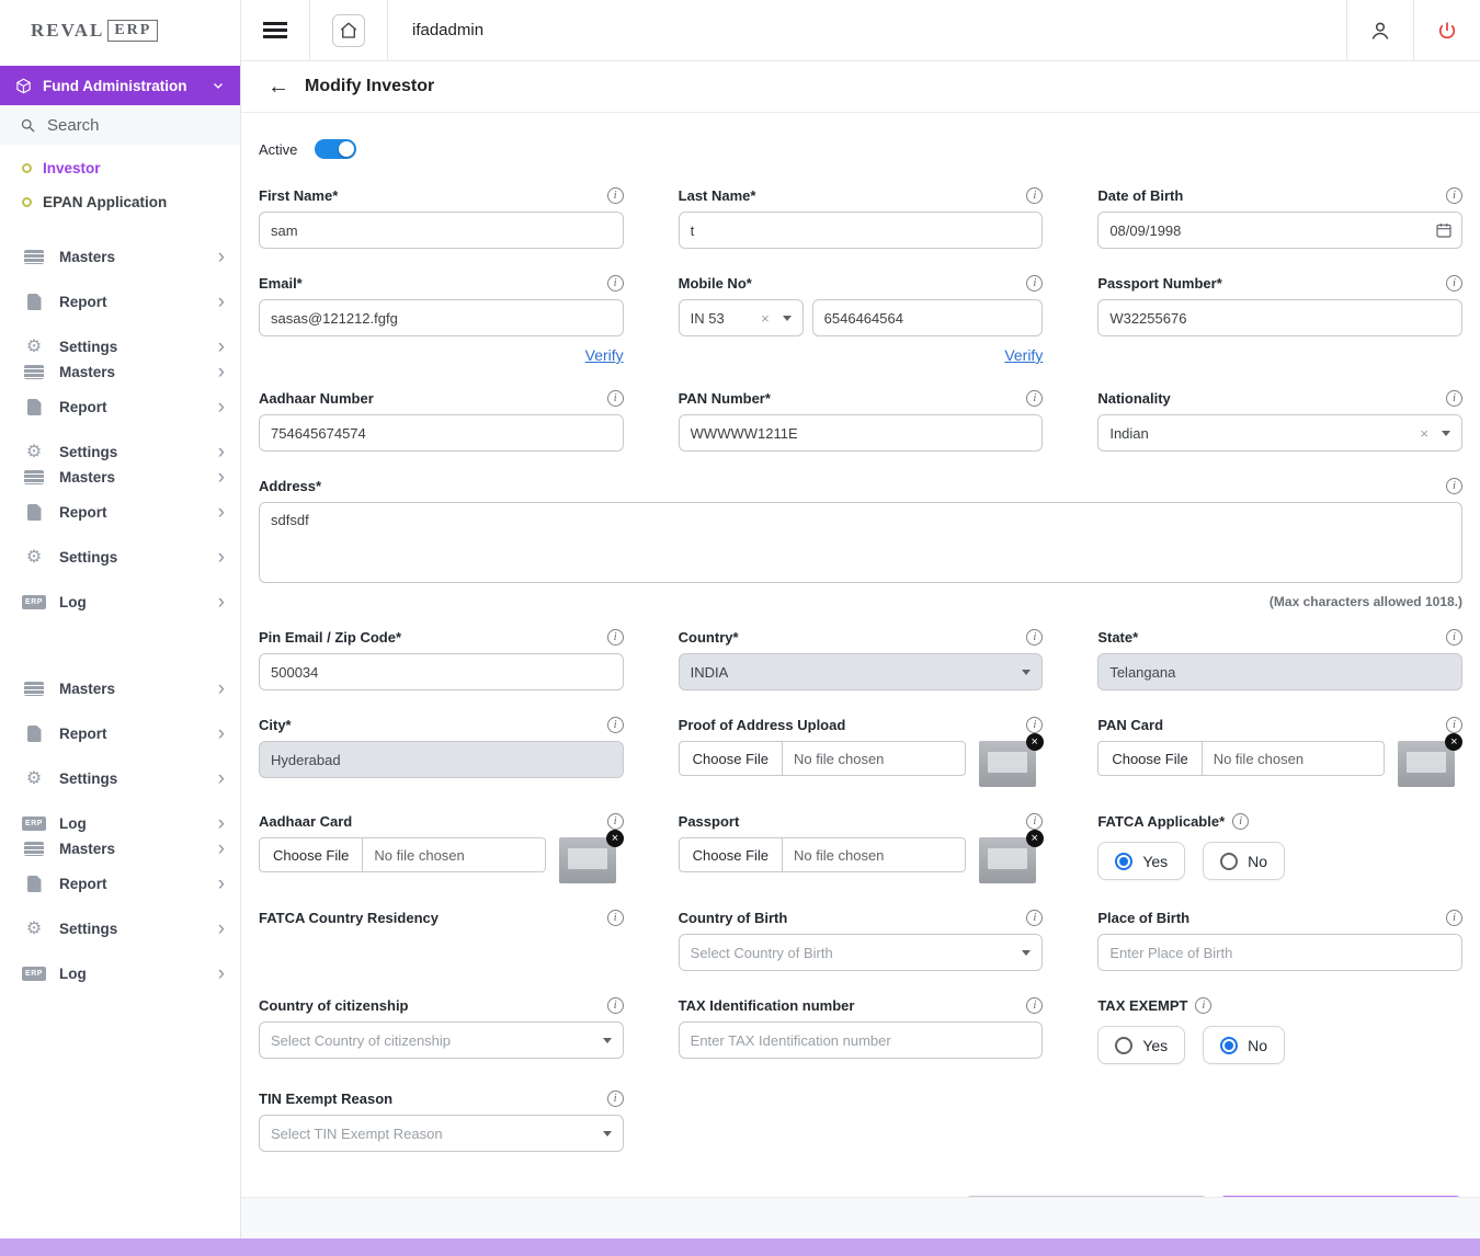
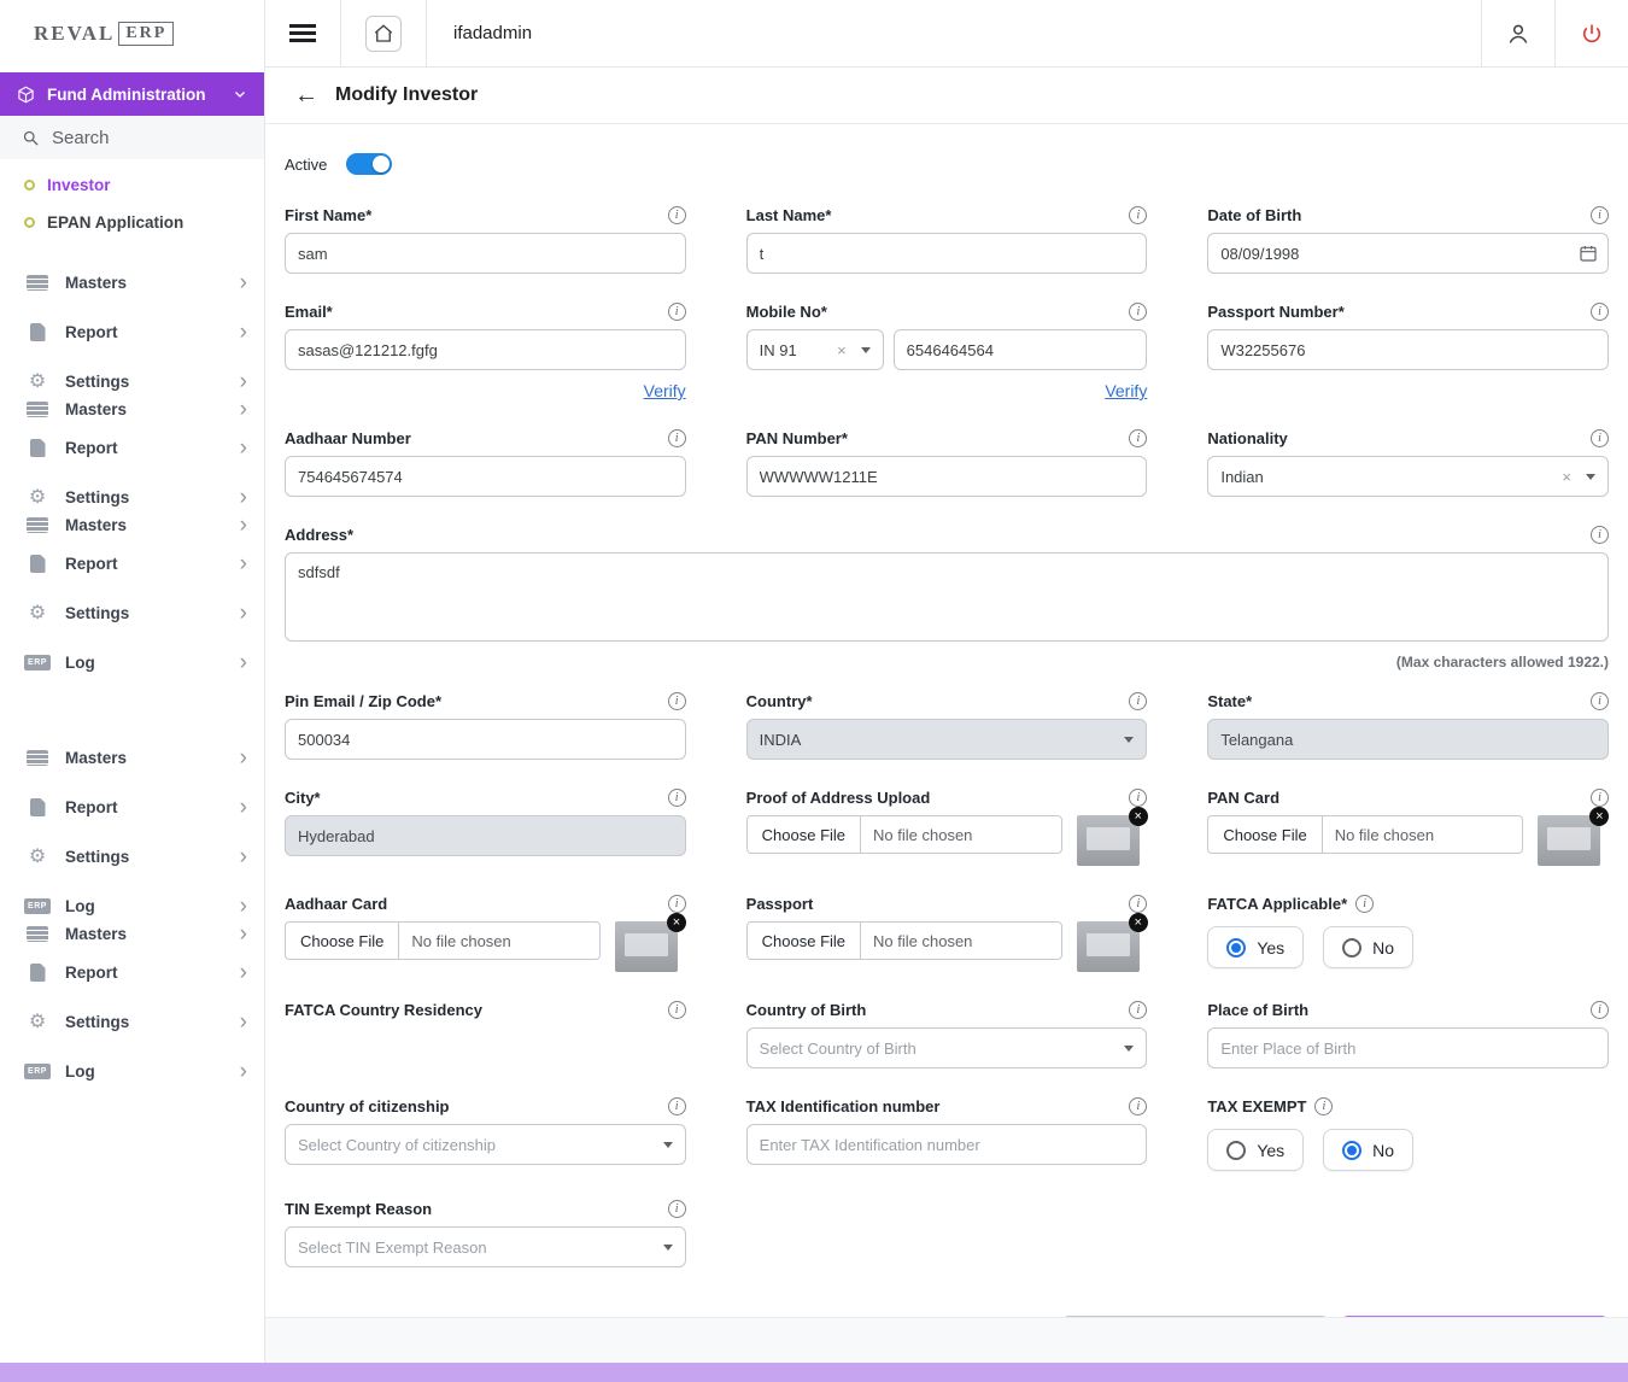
  REVAL
  ERP
  Fund Administration
  Search
  Investor
  EPAN Application
  Masters
  ›
  Report
  ›
  Settings
  ›
  Masters
  ›
  Report
  ›
  Settings
  ›
  Masters
  ›
  Report
  ›
  Settings
  ›
  Log
  ›
  Masters
  ›
  Report
  ›
  Settings
  ›
  Log
  ›
  Masters
  ›
  Report
  ›
  Settings
  ›
  Log
  ›
  ifadadmin
  ←
  Modify Investor
  Active
  First Name*
  i
  sam
  Last Name*
  i
  t
  Date of Birth
  i
  08/09/1998
  Email*
  i
  sasas@121212.fgfg
  Verify
  Mobile No*
  i
- IN 53
+ IN 91
  ×
  6546464564
  Verify
  Passport Number*
  i
  W32255676
  Aadhaar Number
  i
  754645674574
  PAN Number*
  i
  WWWWW1211E
  Nationality
  i
  Indian
  ×
  Address*
  i
  sdfsdf
- (Max characters allowed 1018.)
+ (Max characters allowed 1922.)
  Pin Email / Zip Code*
  i
  500034
  Country*
  i
  INDIA
  State*
  i
  Telangana
  City*
  i
  Hyderabad
  Proof of Address Upload
  i
  Choose File
  No file chosen
  ×
  PAN Card
  i
  Choose File
  No file chosen
  ×
  Aadhaar Card
  i
  Choose File
  No file chosen
  ×
  Passport
  i
  Choose File
  No file chosen
  ×
  FATCA Applicable*
  i
  Yes
  No
  FATCA Country Residency
  i
  Country of Birth
  i
  Select Country of Birth
  Place of Birth
  i
  Enter Place of Birth
  Country of citizenship
  i
  Select Country of citizenship
  TAX Identification number
  i
  Enter TAX Identification number
  TAX EXEMPT
  i
  Yes
  No
  TIN Exempt Reason
  i
  Select TIN Exempt Reason
